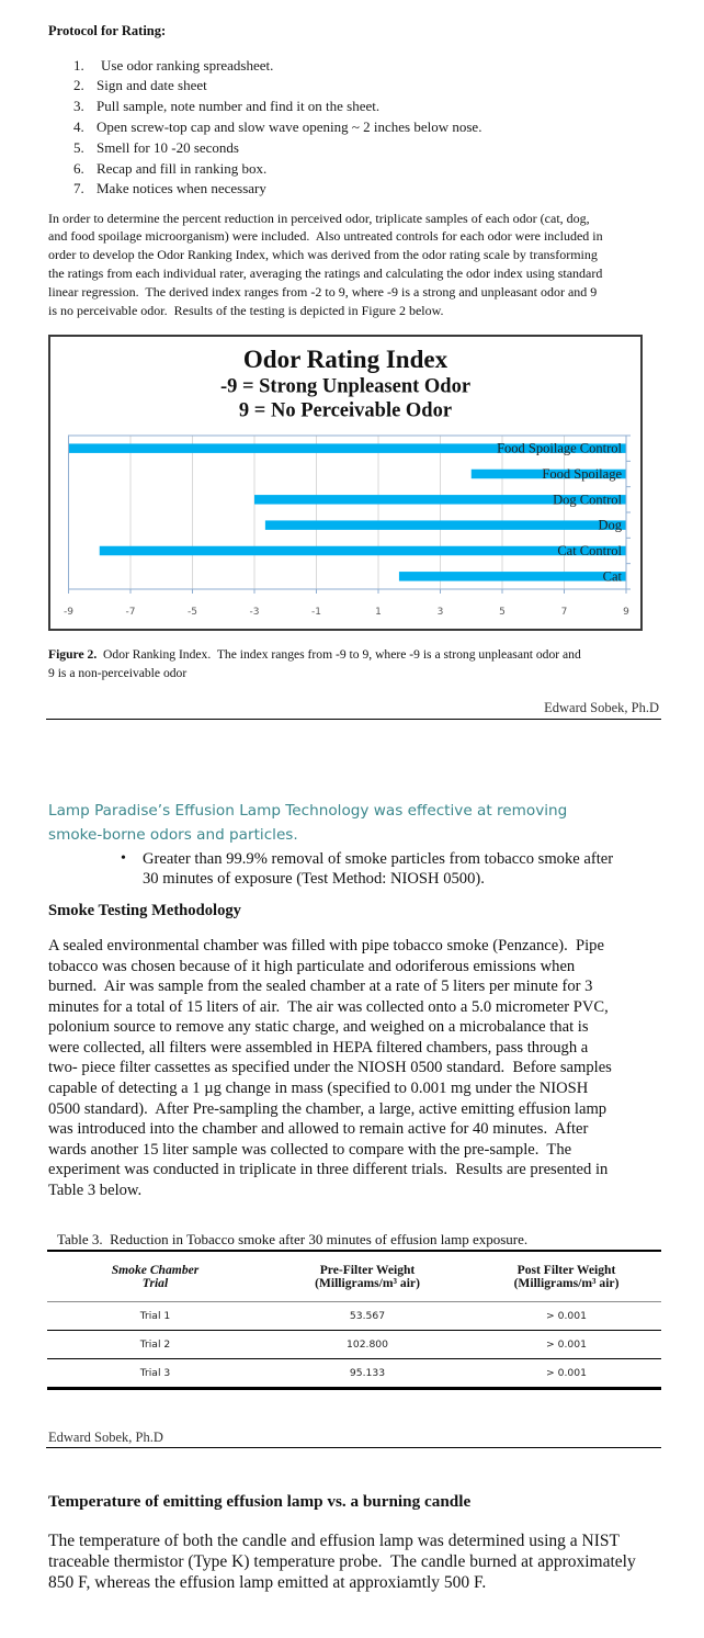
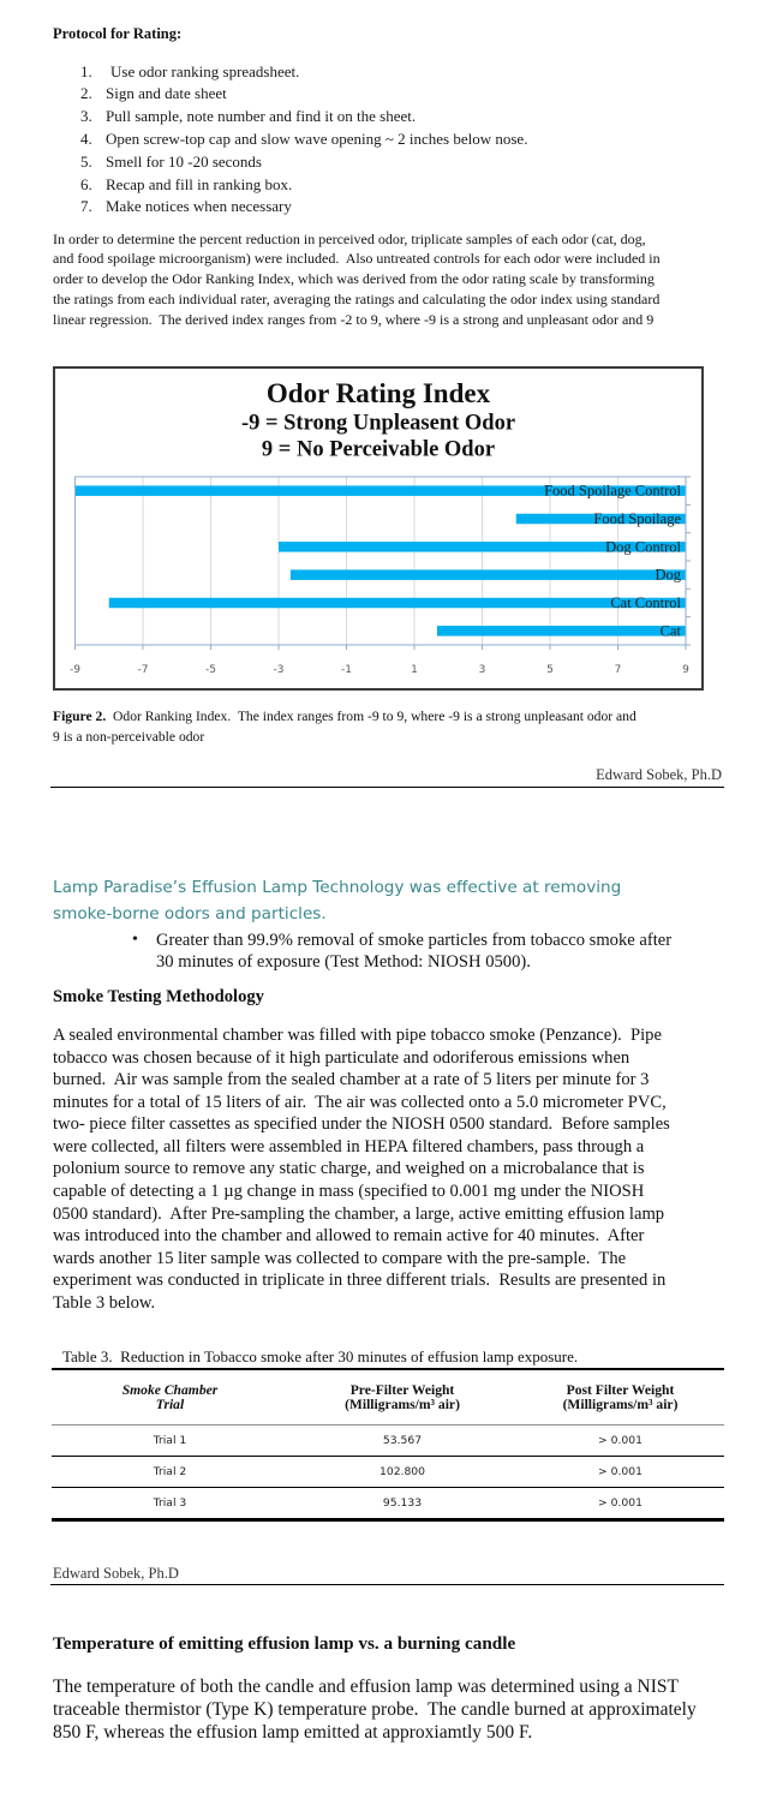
  Protocol for Rating:
  1. Use odor ranking spreadsheet.
  2. Sign and date sheet
  3. Pull sample, note number and find it on the sheet.
  4. Open screw-top cap and slow wave opening ~ 2 inches below nose.
  5. Smell for 10 -20 seconds
  6. Recap and fill in ranking box.
  7. Make notices when necessary
  In order to determine the percent reduction in perceived odor, triplicate samples of each odor (cat, dog,
  and food spoilage microorganism) were included. Also untreated controls for each odor were included in
  order to develop the Odor Ranking Index, which was derived from the odor rating scale by transforming
  the ratings from each individual rater, averaging the ratings and calculating the odor index using standard
  linear regression. The derived index ranges from -2 to 9, where -9 is a strong and unpleasant odor and 9
- is no perceivable odor. Results of the testing is depicted in Figure 2 below.
  Odor Rating Index
  -9 = Strong Unpleasent Odor
  9 = No Perceivable Odor
  Food Spoilage Control
  Food Spoilage
  Dog Control
  Dog
  Cat Control
  Cat
  -9
  -7
  -5
  -3
  -1
  1
  3
  5
  7
  9
  Figure 2. Odor Ranking Index. The index ranges from -9 to 9, where -9 is a strong unpleasant odor and
  9 is a non-perceivable odor
  Edward Sobek, Ph.D
  Lamp Paradise’s Effusion Lamp Technology was effective at removing
  smoke-borne odors and particles.
  •
  Greater than 99.9% removal of smoke particles from tobacco smoke after
  30 minutes of exposure (Test Method: NIOSH 0500).
  Smoke Testing Methodology
  A sealed environmental chamber was filled with pipe tobacco smoke (Penzance). Pipe
  tobacco was chosen because of it high particulate and odoriferous emissions when
  burned. Air was sample from the sealed chamber at a rate of 5 liters per minute for 3
  minutes for a total of 15 liters of air. The air was collected onto a 5.0 micrometer PVC,
- polonium source to remove any static charge, and weighed on a microbalance that is
+ two- piece filter cassettes as specified under the NIOSH 0500 standard. Before samples
  were collected, all filters were assembled in HEPA filtered chambers, pass through a
- two- piece filter cassettes as specified under the NIOSH 0500 standard. Before samples
+ polonium source to remove any static charge, and weighed on a microbalance that is
  capable of detecting a 1 µg change in mass (specified to 0.001 mg under the NIOSH
  0500 standard). After Pre-sampling the chamber, a large, active emitting effusion lamp
  was introduced into the chamber and allowed to remain active for 40 minutes. After
  wards another 15 liter sample was collected to compare with the pre-sample. The
  experiment was conducted in triplicate in three different trials. Results are presented in
  Table 3 below.
  Table 3. Reduction in Tobacco smoke after 30 minutes of effusion lamp exposure.
  Smoke Chamber
  Trial
  Pre-Filter Weight
  (Milligrams/m³ air)
  Post Filter Weight
  (Milligrams/m³ air)
  Trial 1
  53.567
  > 0.001
  Trial 2
  102.800
  > 0.001
  Trial 3
  95.133
  > 0.001
  Edward Sobek, Ph.D
  Temperature of emitting effusion lamp vs. a burning candle
  The temperature of both the candle and effusion lamp was determined using a NIST
  traceable thermistor (Type K) temperature probe. The candle burned at approximately
  850 F, whereas the effusion lamp emitted at approxiamtly 500 F.
